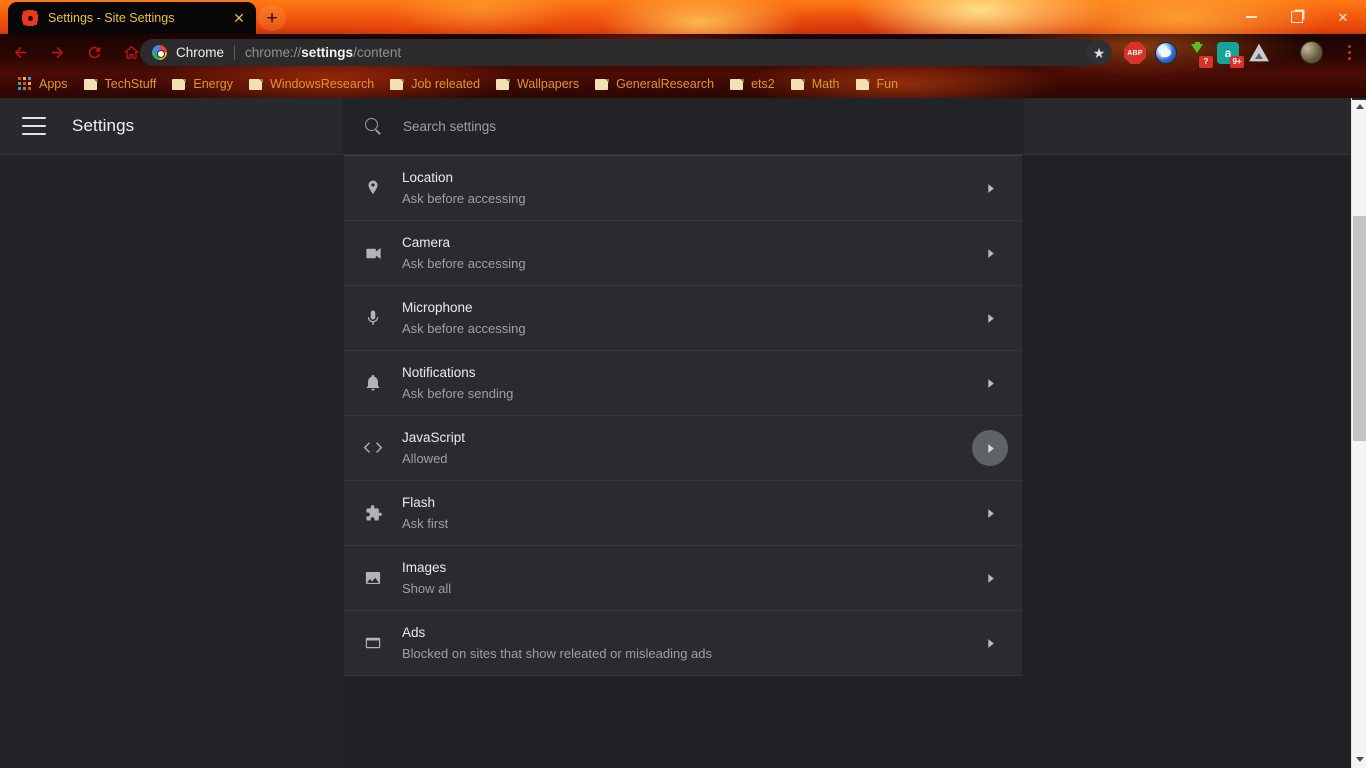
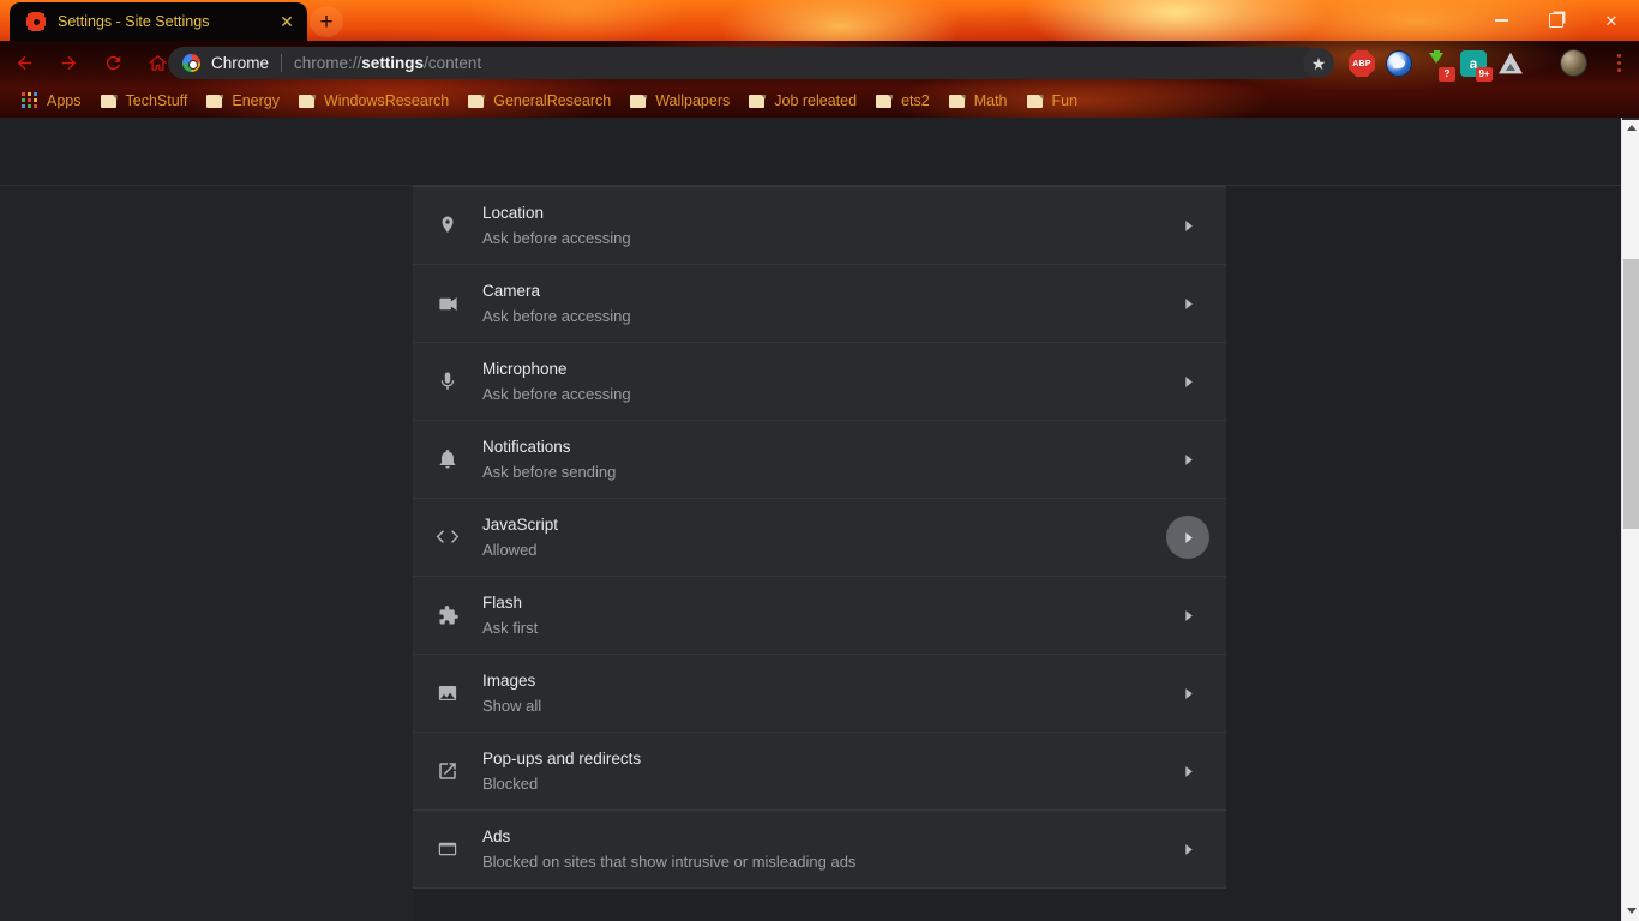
  Settings - Site Settings
  ✕
  +
  ✕
  Chrome
  chrome://settings/content
  ★
  ?
  a
  9+
  Apps
  TechStuff
  Energy
  WindowsResearch
- Job releated
+ GeneralResearch
  Wallpapers
- GeneralResearch
+ Job releated
  ets2
  Math
  Fun
- Settings
- Search settings
  Location
  Ask before accessing
  Camera
  Ask before accessing
  Microphone
  Ask before accessing
  Notifications
  Ask before sending
  JavaScript
  Allowed
  Flash
  Ask first
  Images
  Show all
+ Pop-ups and redirects
+ Blocked
  Ads
- Blocked on sites that show releated or misleading ads
+ Blocked on sites that show intrusive or misleading ads
